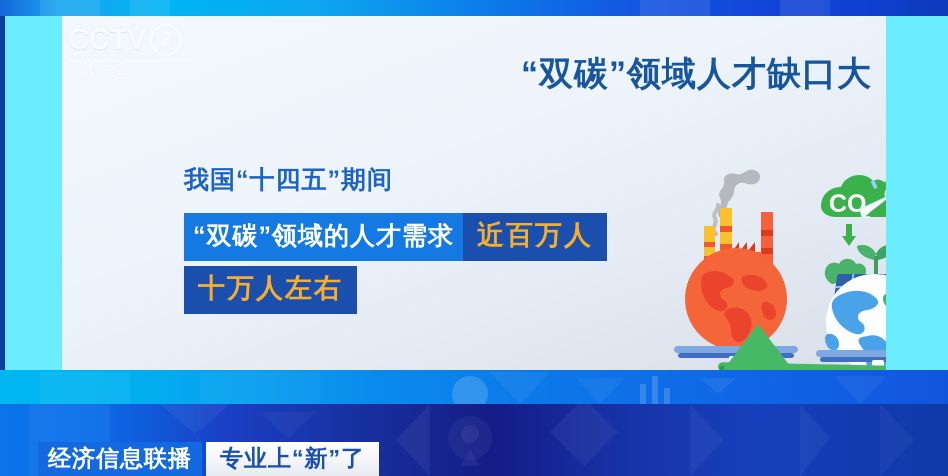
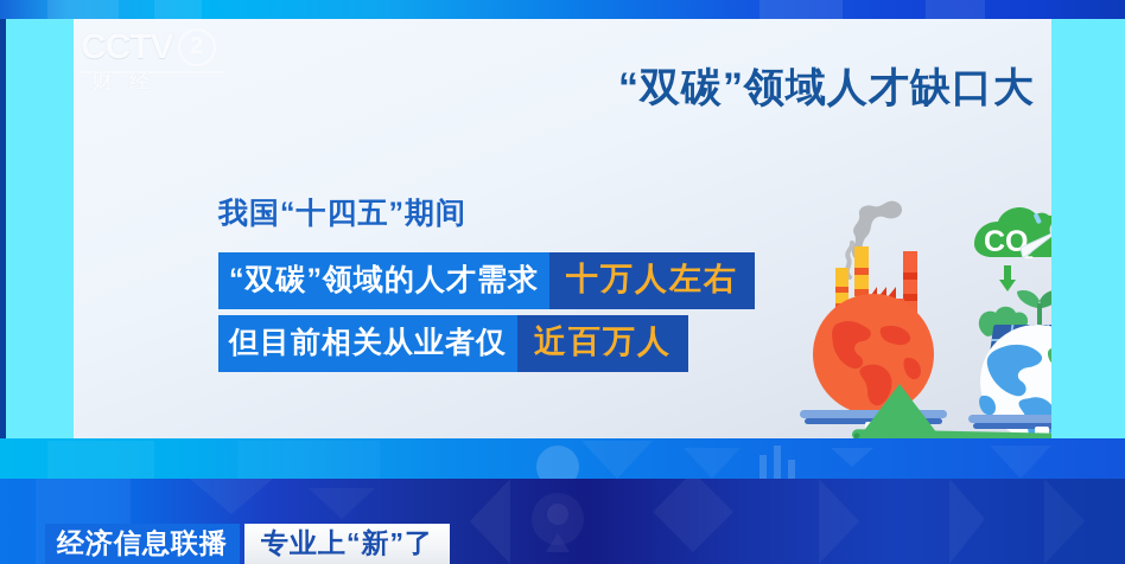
  CCTV
  “双碳”领域人才缺口大
  我国“十四五”期间
  “双碳”领域的人才需求
- 近百万人
+ 十万人左右
+ 但目前相关从业者仅
- 十万人左右
+ 近百万人
  CO
  经济信息联播
  专业上“新”了
